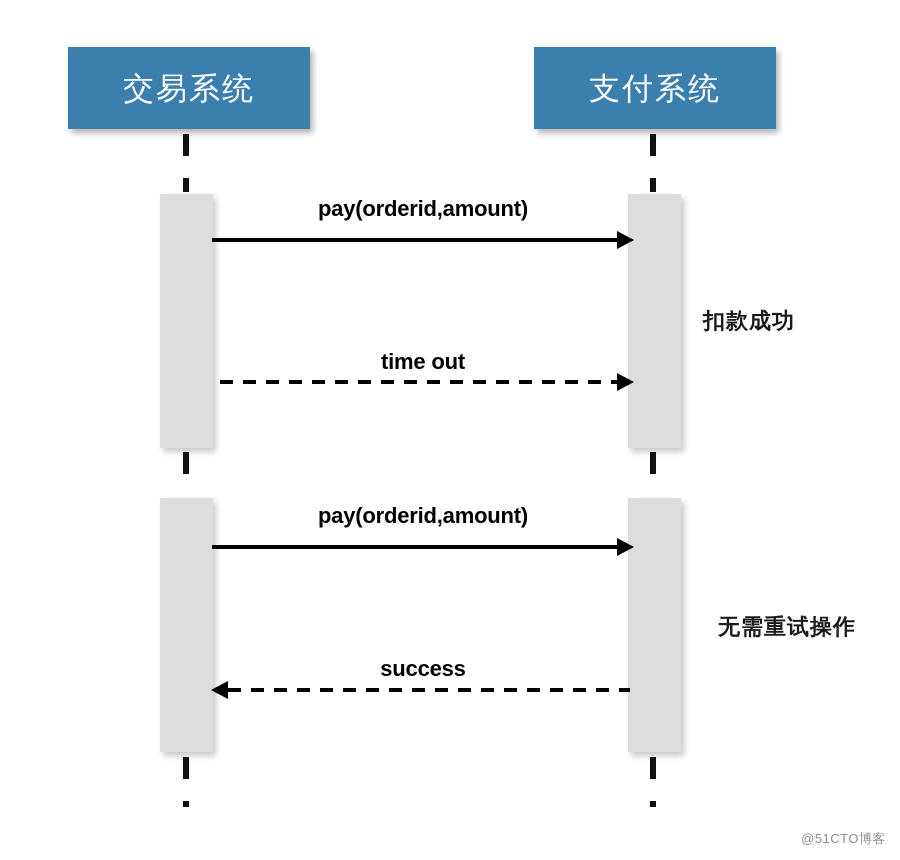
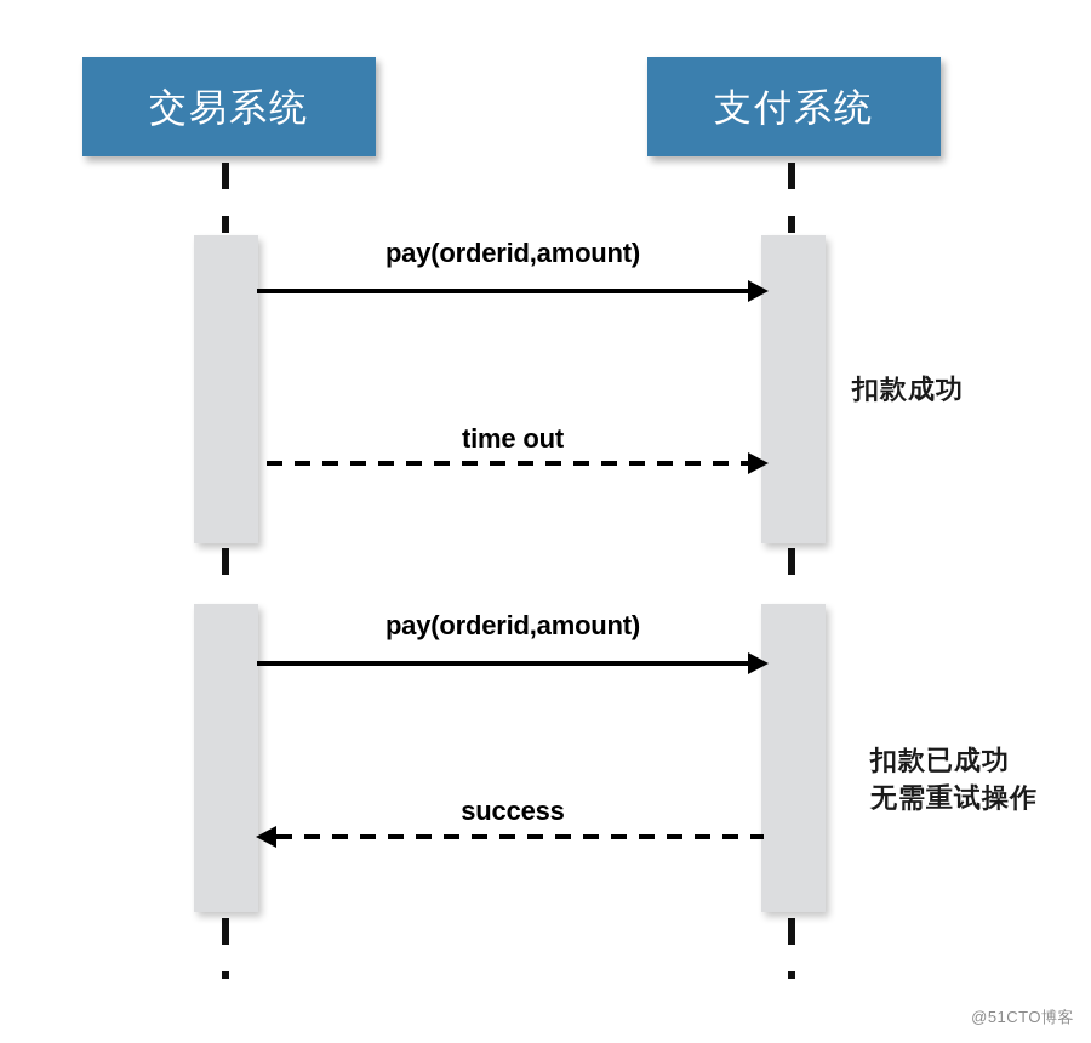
  交易系统
  支付系统
  pay(orderid,amount)
  time out
  pay(orderid,amount)
  success
  扣款成功
+ 扣款已成功
  无需重试操作
  @51CTO博客
